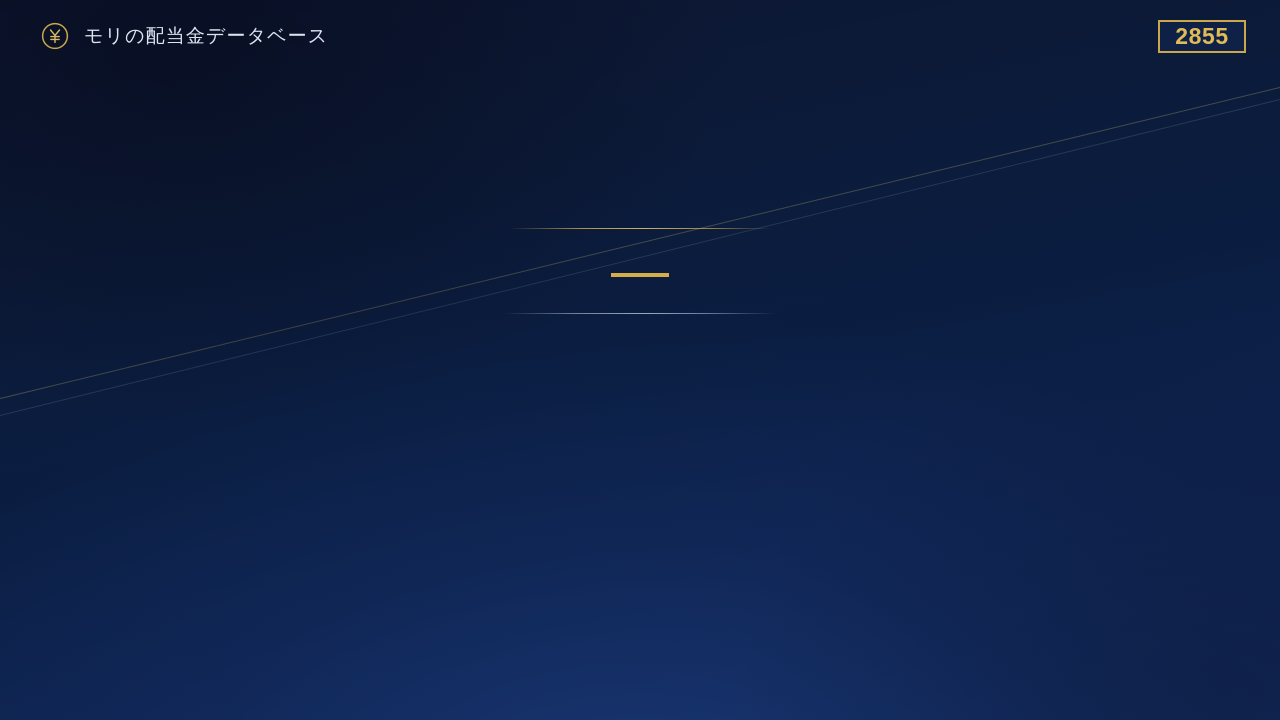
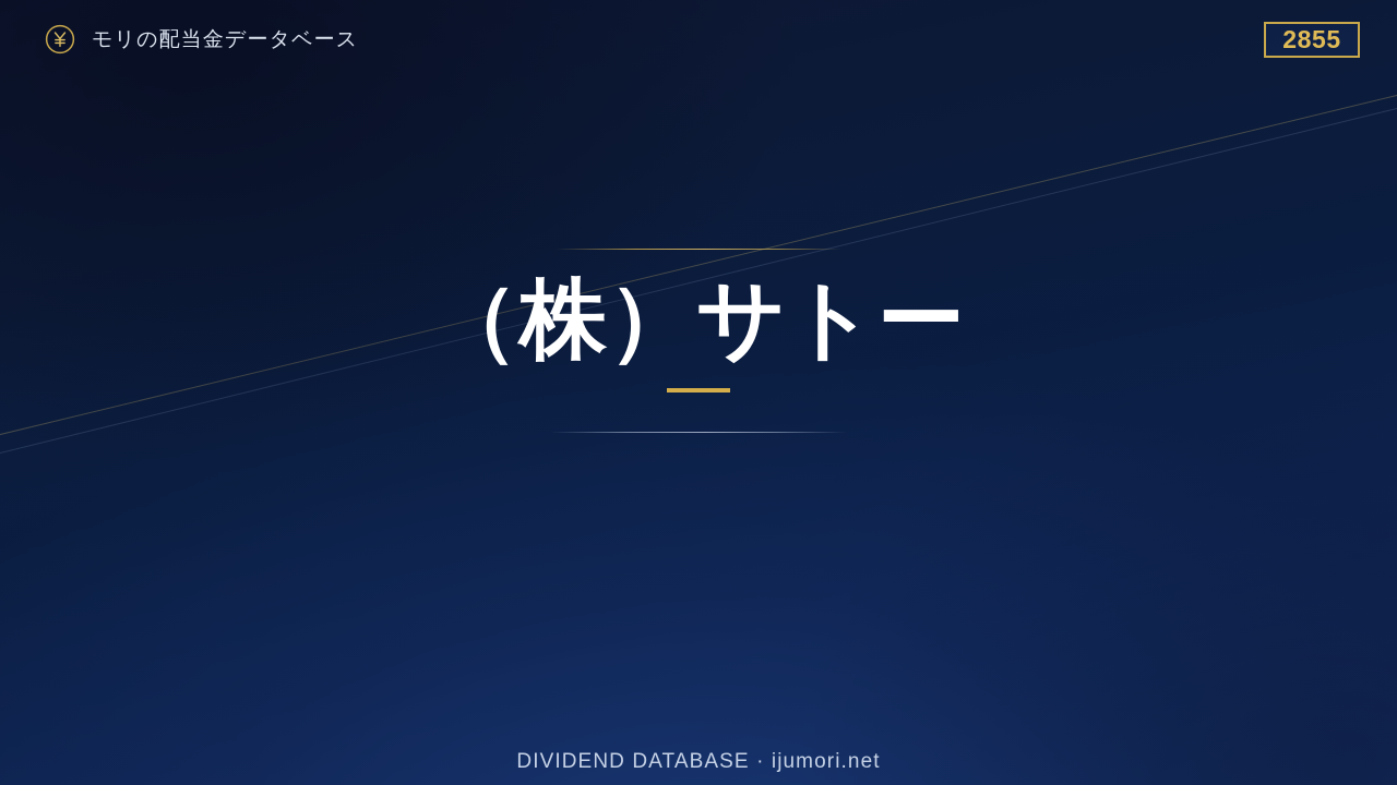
  モリの配当金データベース
  2855
+ （株）サトー
+ DIVIDEND DATABASE · ijumori.net
